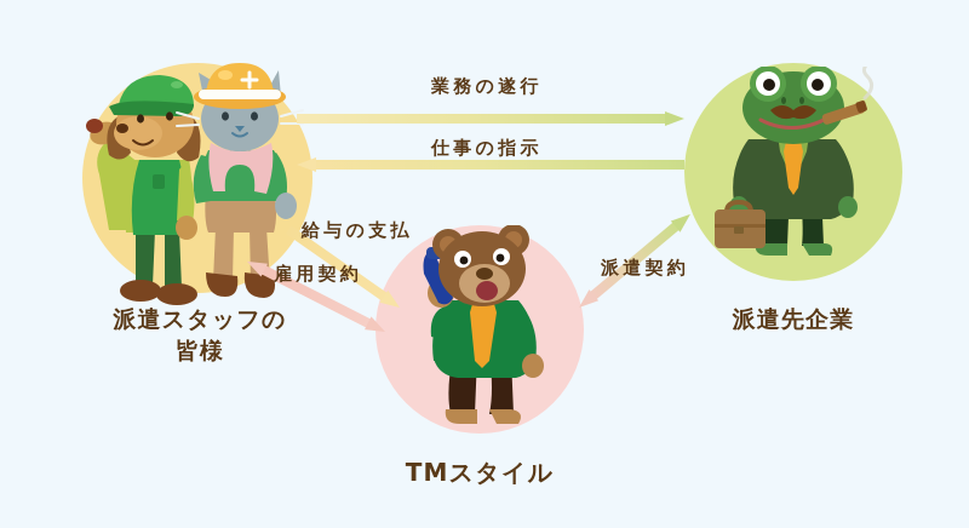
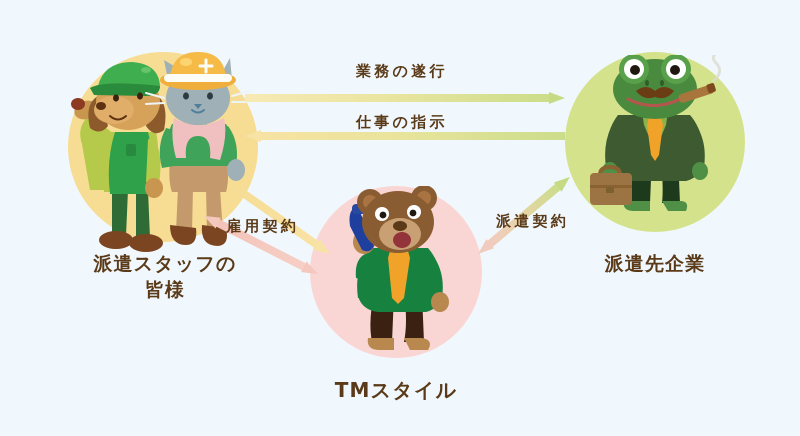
  派遣スタッフの
  皆様
  派遣先企業
  TMスタイル
  業務の遂行
  仕事の指示
- 給与の支払
  雇用契約
  派遣契約
